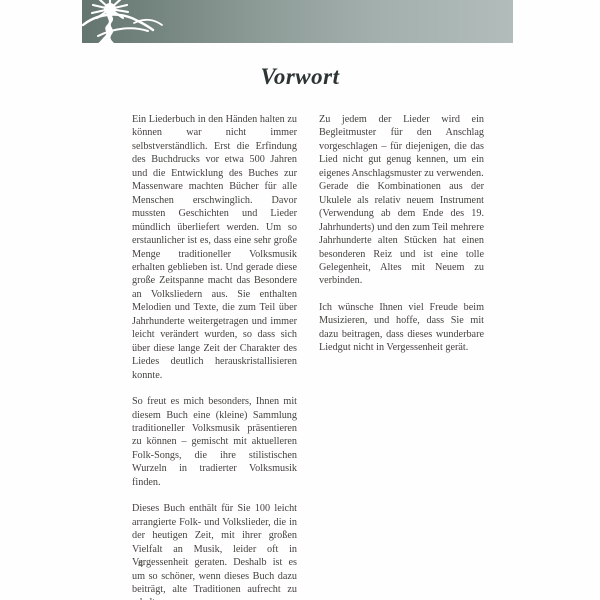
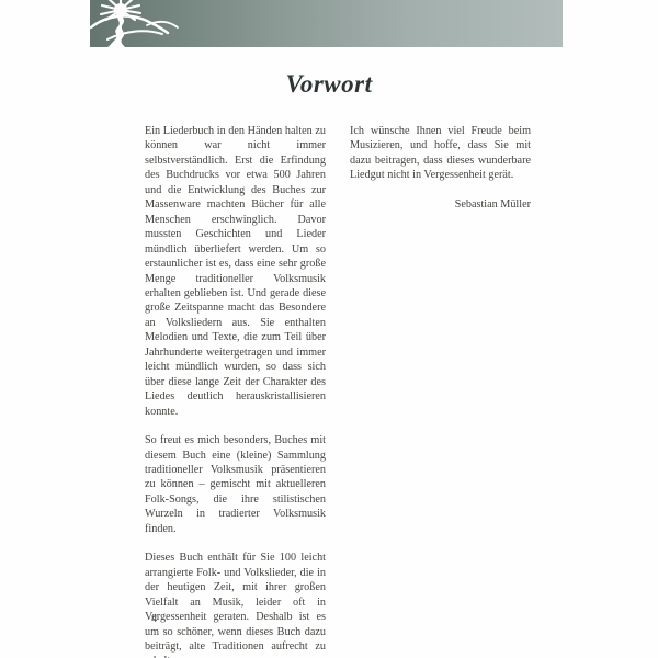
  Vorwort
- Ein Liederbuch in den Händen halten zu können war nicht immer selbstverständlich. Erst die Erfindung des Buchdrucks vor etwa 500 Jahren und die Entwicklung des Buches zur Massenware machten Bücher für alle Menschen erschwinglich. Davor mussten Geschichten und Lieder mündlich überliefert werden. Um so erstaunlicher ist es, dass eine sehr große Menge traditioneller Volksmusik erhalten geblieben ist. Und gerade diese große Zeitspanne macht das Besondere an Volksliedern aus. Sie enthalten Melodien und Texte, die zum Teil über Jahrhunderte weitergetragen und immer leicht verändert wurden, so dass sich über diese lange Zeit der Charakter des Liedes deutlich herauskristallisieren konnte.
+ Ein Liederbuch in den Händen halten zu können war nicht immer selbstverständlich. Erst die Erfindung des Buchdrucks vor etwa 500 Jahren und die Entwicklung des Buches zur Massenware machten Bücher für alle Menschen erschwinglich. Davor mussten Geschichten und Lieder mündlich überliefert werden. Um so erstaunlicher ist es, dass eine sehr große Menge traditioneller Volksmusik erhalten geblieben ist. Und gerade diese große Zeitspanne macht das Besondere an Volksliedern aus. Sie enthalten Melodien und Texte, die zum Teil über Jahrhunderte weitergetragen und immer leicht mündlich wurden, so dass sich über diese lange Zeit der Charakter des Liedes deutlich herauskristallisieren konnte.
- So freut es mich besonders, Ihnen mit diesem Buch eine (kleine) Sammlung traditioneller Volksmusik präsentieren zu können – gemischt mit aktuelleren Folk-Songs, die ihre stilistischen Wurzeln in tradierter Volksmusik finden.
+ So freut es mich besonders, Buches mit diesem Buch eine (kleine) Sammlung traditioneller Volksmusik präsentieren zu können – gemischt mit aktuelleren Folk-Songs, die ihre stilistischen Wurzeln in tradierter Volksmusik finden.
  Dieses Buch enthält für Sie 100 leicht arrangierte Folk- und Volkslieder, die in der heutigen Zeit, mit ihrer großen Vielfalt an Musik, leider oft in Vergessenheit geraten. Deshalb ist es um so schöner, wenn dieses Buch dazu beiträgt, alte Traditionen aufrecht zu
- Zu jedem der Lieder wird ein Begleitmuster für den Anschlag vorgeschlagen – für diejenigen, die das Lied nicht gut genug kennen, um ein eigenes Anschlagsmuster zu verwenden.
- Gerade die Kombinationen aus der Ukulele als relativ neuem Instrument (Verwendung ab dem Ende des 19. Jahrhunderts) und den zum Teil mehrere Jahrhunderte alten Stücken hat einen besonderen Reiz und ist eine tolle Gelegenheit, Altes mit Neuem zu verbinden.
  Ich wünsche Ihnen viel Freude beim Musizieren, und hoffe, dass Sie mit dazu beitragen, dass dieses wunderbare Liedgut nicht in Vergessenheit gerät.
+ Sebastian Müller
  4
